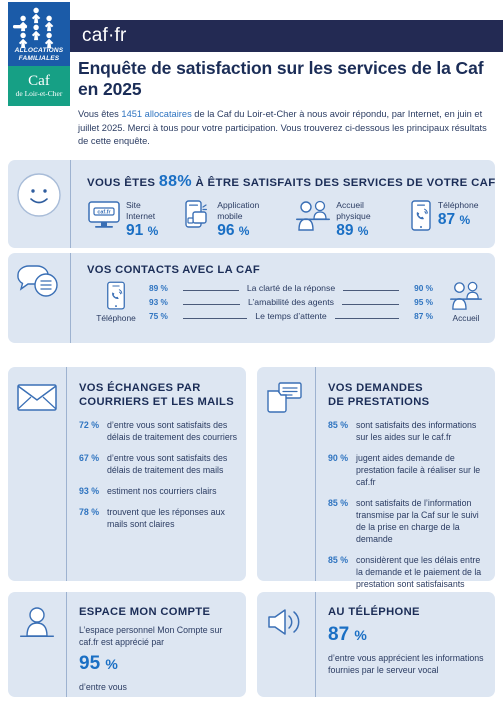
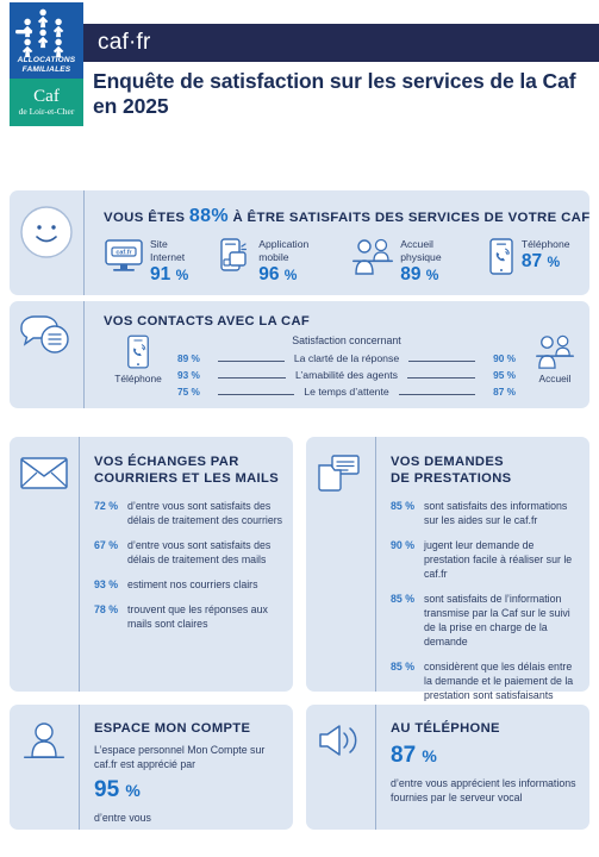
  caf·fr
  Caf
  de Loir-et-Cher
  Enquête de satisfaction sur les services de la Caf en 2025
- Vous êtes 1451 allocataires de la Caf du Loir-et-Cher à nous avoir répondu, par Internet, en juin et juillet 2025. Merci à tous pour votre participation. Vous trouverez ci-dessous les principaux résultats de cette enquête.
  VOUS ÊTES 88% À ÊTRE SATISFAITS DES SERVICES DE VOTRE CAF
  Site Internet
  91 %
  Application mobile
  96 %
  Accueil physique
  89 %
  Téléphone
  87 %
  VOS CONTACTS AVEC LA CAF
  Téléphone
+ Satisfaction concernant
  89 %
  La clarté de la réponse
  90 %
  93 %
  L’amabilité des agents
  95 %
  75 %
  Le temps d’attente
  87 %
  Accueil
  VOS ÉCHANGES PAR
  COURRIERS ET LES MAILS
  72 %
  d’entre vous sont satisfaits des délais de traitement des courriers
  67 %
  d’entre vous sont satisfaits des délais de traitement des mails
  93 %
  estiment nos courriers clairs
  78 %
  trouvent que les réponses aux mails sont claires
  VOS DEMANDES
  DE PRESTATIONS
  85 %
  sont satisfaits des informations sur les aides sur le caf.fr
  90 %
- jugent aides demande de prestation facile à réaliser sur le caf.fr
+ jugent leur demande de prestation facile à réaliser sur le caf.fr
  85 %
  sont satisfaits de l’information transmise par la Caf sur le suivi de la prise en charge de la demande
  85 %
  considèrent que les délais entre la demande et le paiement de la prestation sont satisfaisants
  ESPACE MON COMPTE
  L’espace personnel Mon Compte sur caf.fr est apprécié par
  95 %
  d’entre vous
  AU TÉLÉPHONE
  87 %
  d’entre vous apprécient les informations fournies par le serveur vocal
